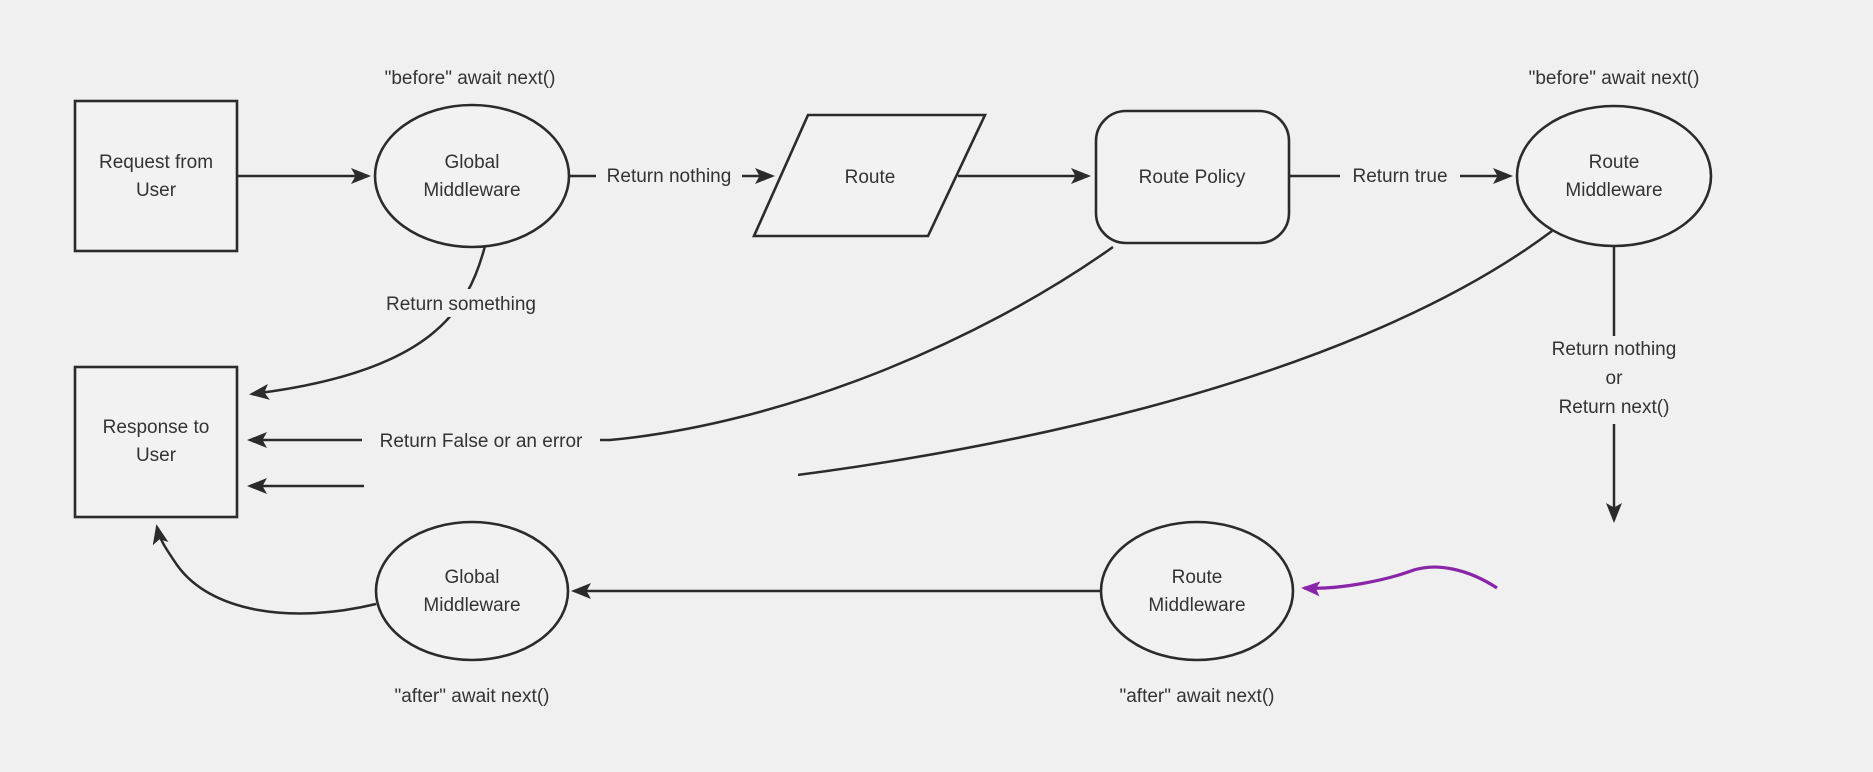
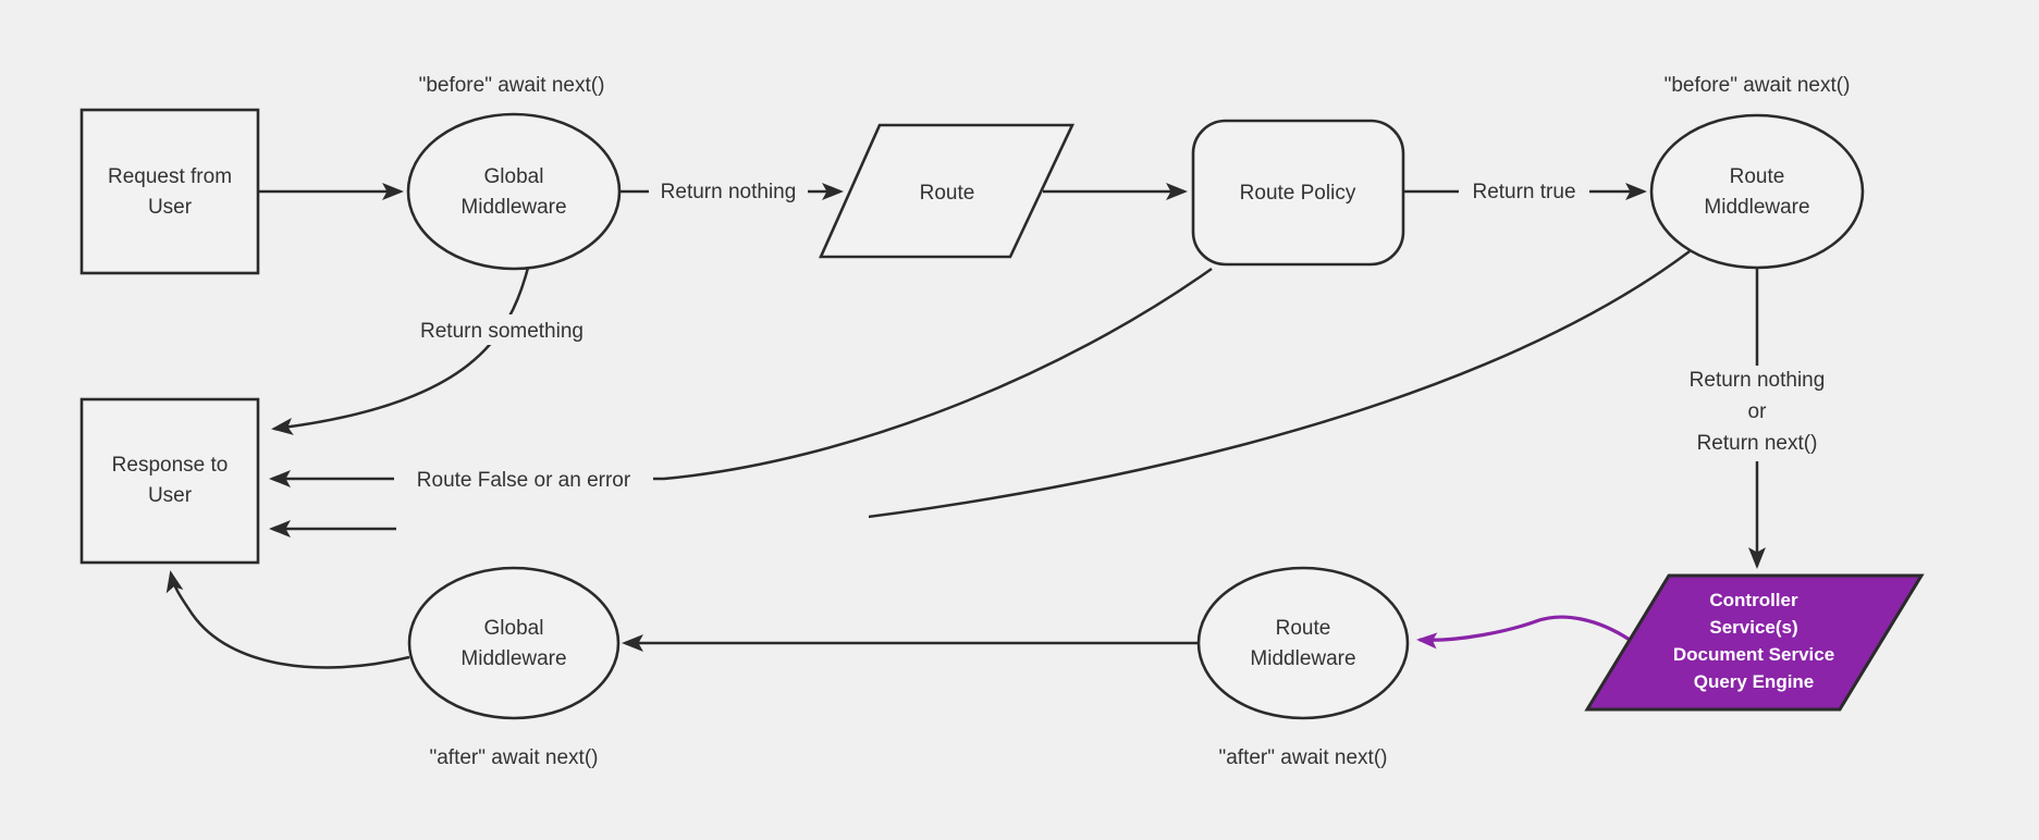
  Request from
  User
  Global
  Middleware
  Route
  Route Policy
  Route
  Middleware
  Response to
  User
+ Controller
+ Service(s)
+ Document Service
+ Query Engine
  Route
  Middleware
  Global
  Middleware
  Return nothing
  Return true
  Return something
- Return False or an error
+ Route False or an error
  Return nothing
  or
  Return next()
  "before" await next()
  "before" await next()
  "after" await next()
  "after" await next()
